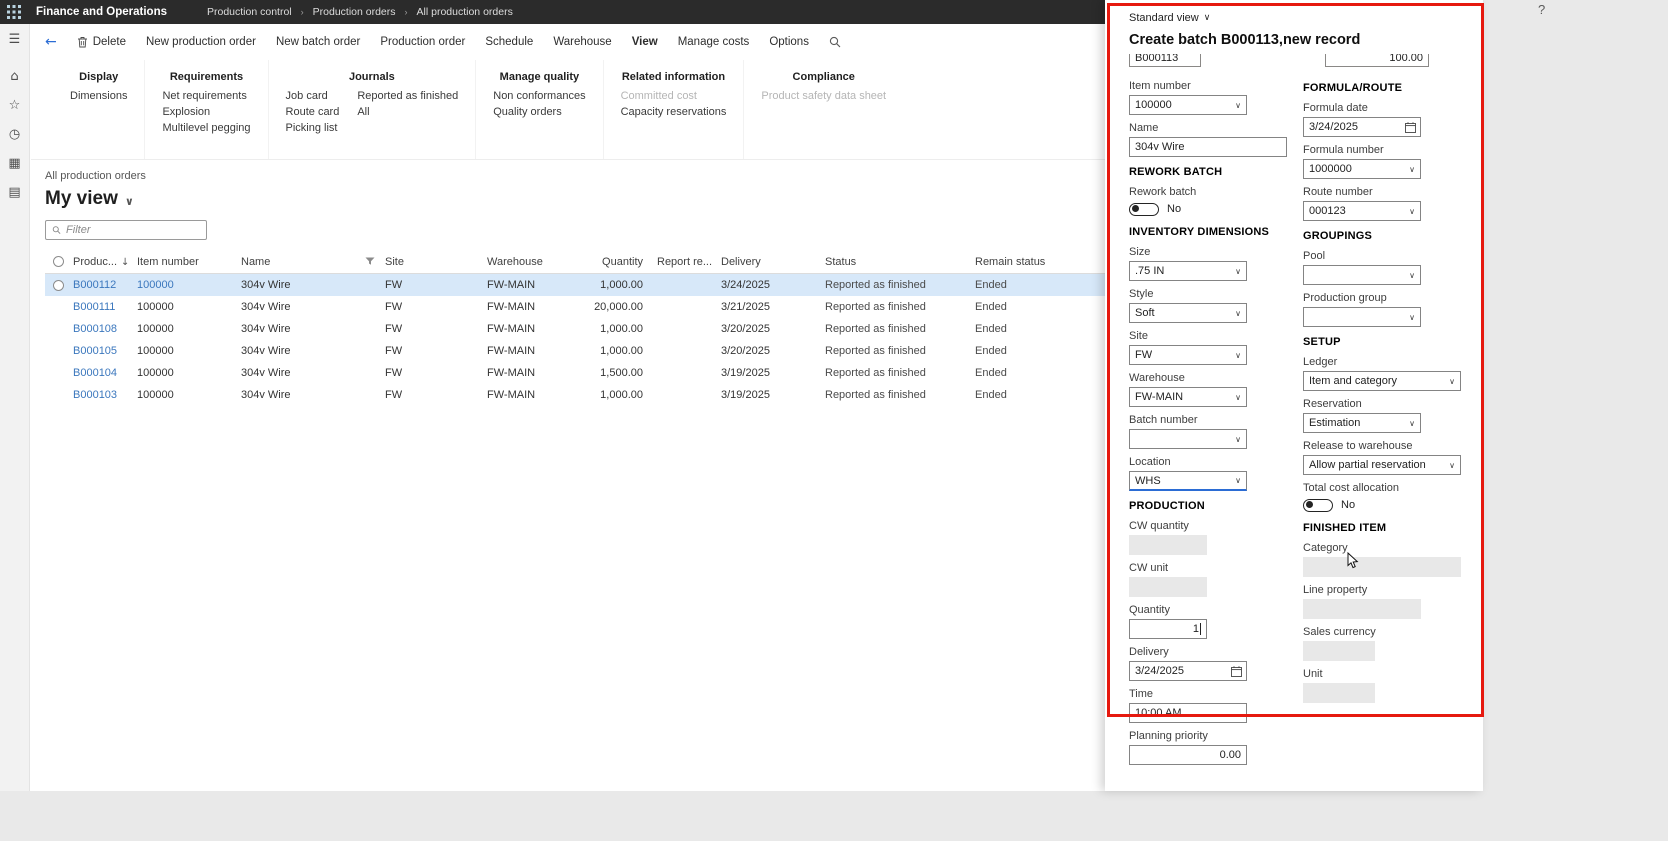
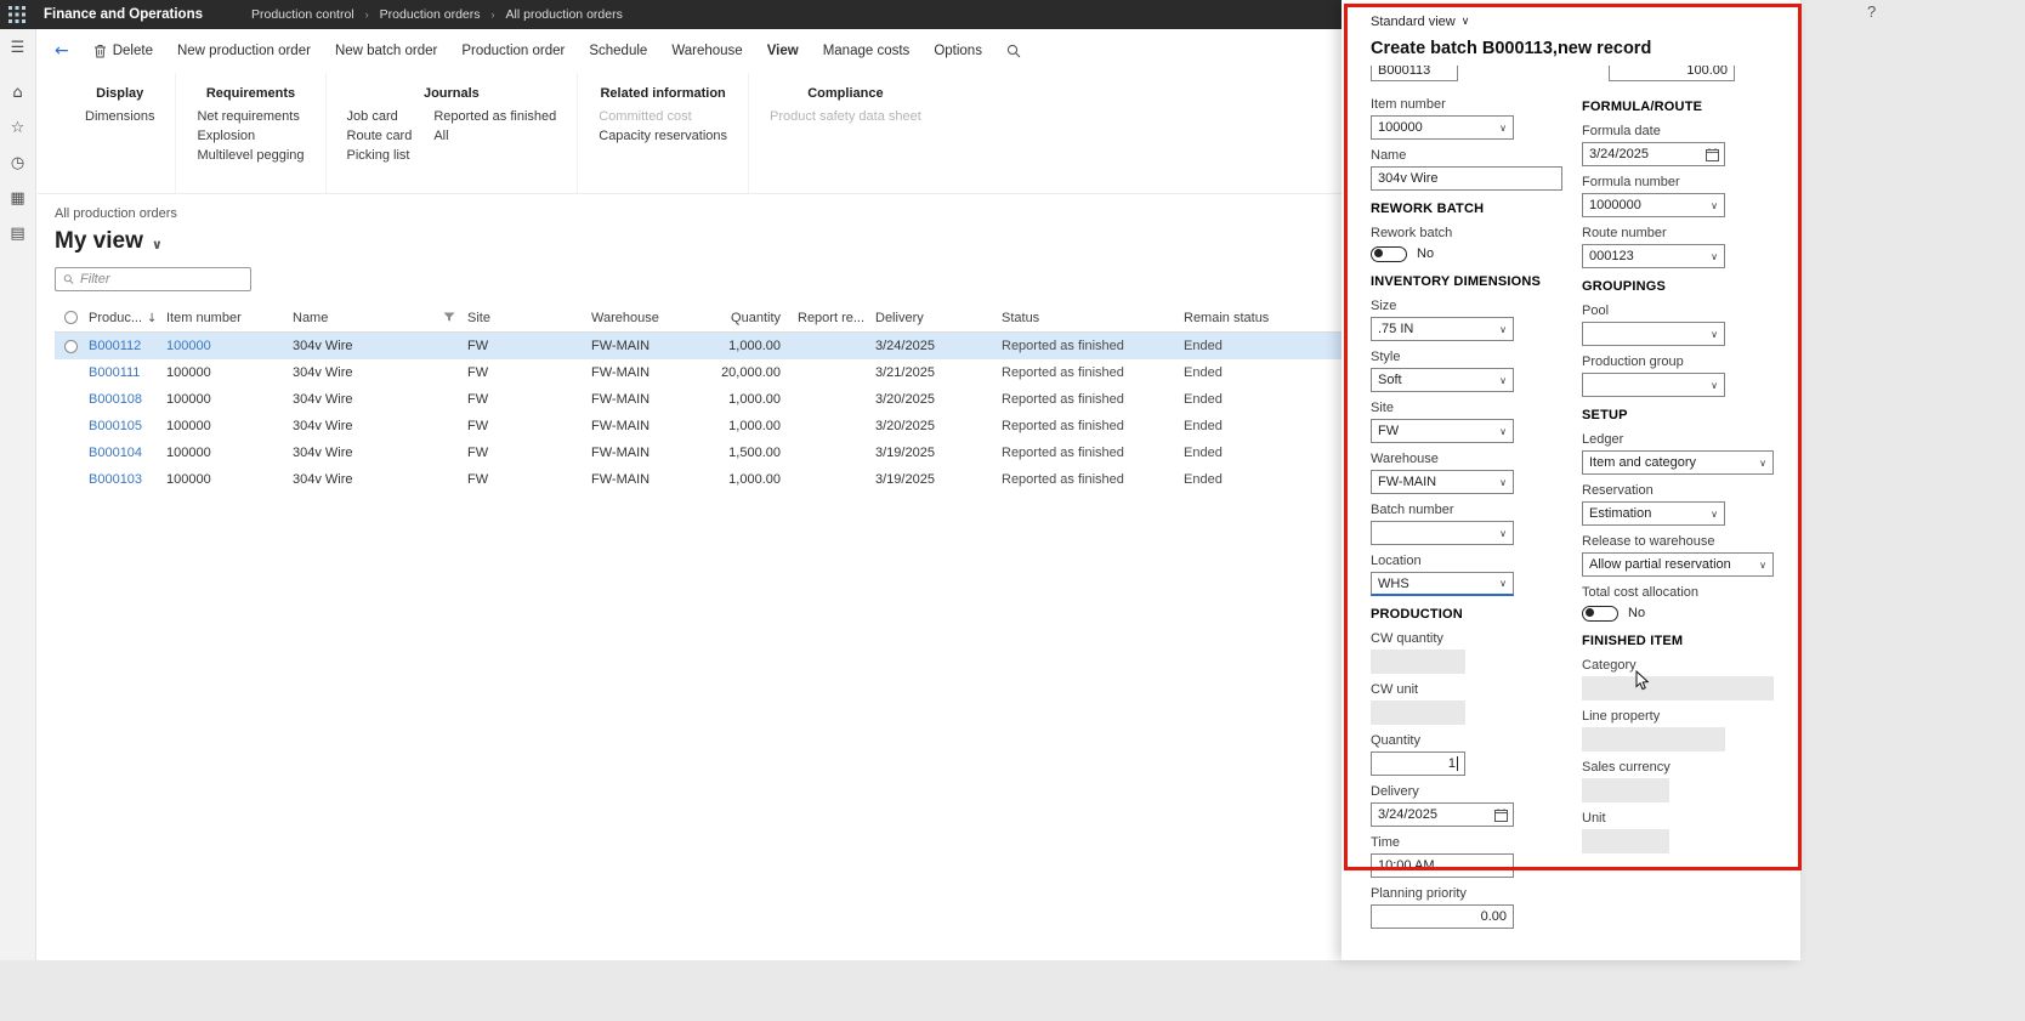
  Finance and Operations
  Production control
  ›
  Production orders
  ›
  All production orders
  ☰
  ⌂
  ☆
  ◷
  ▦
  ▤
  ←
  Delete
  New production order
  New batch order
  Production order
  Schedule
  Warehouse
  View
  Manage costs
  Options
  Display
  Dimensions
  Requirements
  Net requirements
  Explosion
  Multilevel pegging
  Journals
  Job card
  Route card
  Picking list
  Reported as finished
  All
- Manage quality
- Non conformances
- Quality orders
  Related information
  Committed cost
  Capacity reservations
  Compliance
  Product safety data sheet
  All production orders
  My view
  ∨
  Filter
  Produc... ↓
  Item number
  Name
  Site
  Warehouse
  Quantity
  Report re...
  Delivery
  Status
  Remain status
  B000112
  100000
  304v Wire
  FW
  FW-MAIN
  1,000.00
  3/24/2025
  Reported as finished
  Ended
  B000111
  100000
  304v Wire
  FW
  FW-MAIN
  20,000.00
  3/21/2025
  Reported as finished
  Ended
  B000108
  100000
  304v Wire
  FW
  FW-MAIN
  1,000.00
  3/20/2025
  Reported as finished
  Ended
  B000105
  100000
  304v Wire
  FW
  FW-MAIN
  1,000.00
  3/20/2025
  Reported as finished
  Ended
  B000104
  100000
  304v Wire
  FW
  FW-MAIN
  1,500.00
  3/19/2025
  Reported as finished
  Ended
  B000103
  100000
  304v Wire
  FW
  FW-MAIN
  1,000.00
  3/19/2025
  Reported as finished
  Ended
  Standard view
  ∨
  Create batch B000113,new record
  B000113
  100.00
  Item number
  100000
  ∨
  Name
  304v Wire
  REWORK BATCH
  Rework batch
  No
  INVENTORY DIMENSIONS
  Size
  .75 IN
  ∨
  Style
  Soft
  ∨
  Site
  FW
  ∨
  Warehouse
  FW-MAIN
  ∨
  Batch number
  ∨
  Location
  WHS
  ∨
  PRODUCTION
  CW quantity
  CW unit
  Quantity
  1
  Delivery
  3/24/2025
  Time
  10:00 AM
  Planning priority
  0.00
  FORMULA/ROUTE
  Formula date
  3/24/2025
  Formula number
  1000000
  ∨
  Route number
  000123
  ∨
  GROUPINGS
  Pool
  ∨
  Production group
  ∨
  SETUP
  Ledger
  Item and category
  ∨
  Reservation
  Estimation
  ∨
  Release to warehouse
  Allow partial reservation
  ∨
  Total cost allocation
  No
  FINISHED ITEM
  Category
  Line property
  Sales currency
  Unit
  ?
